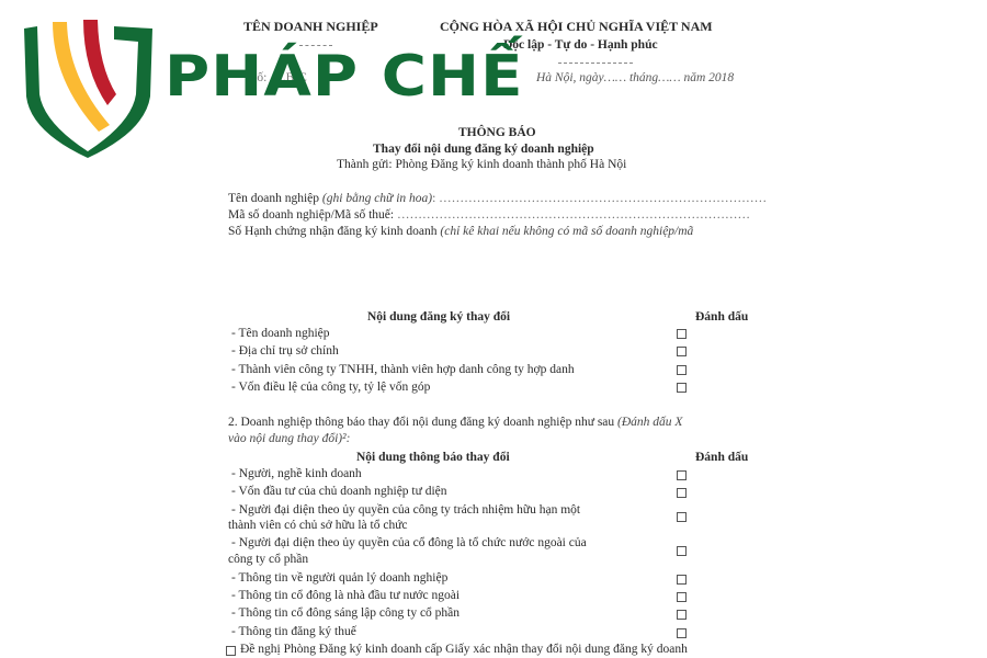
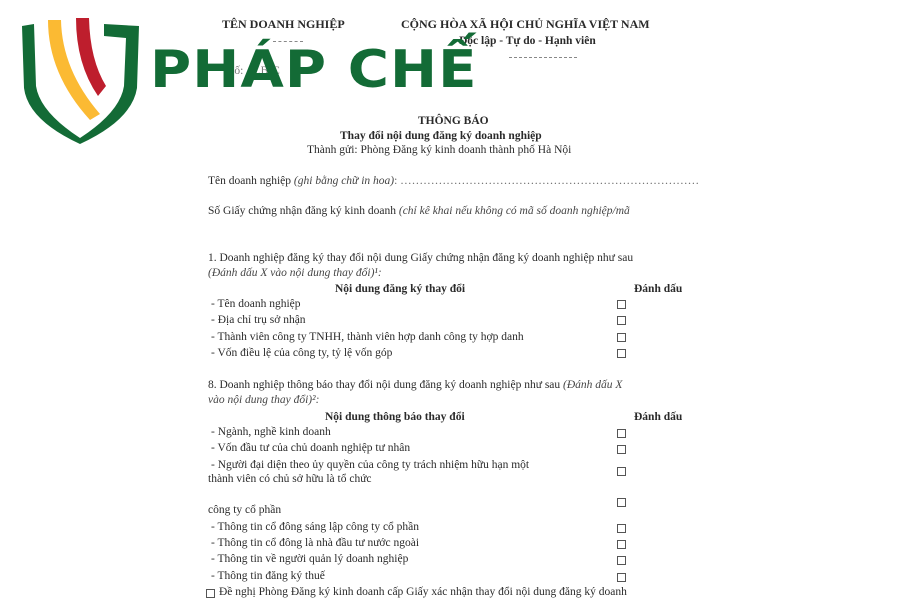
  TÊN DOANH NGHIỆP
  Số: .....B-C
  CỘNG HÒA XÃ HỘI CHỦ NGHĨA VIỆT NAM
- Độc lập - Tự do - Hạnh phúc
+ Độc lập - Tự do - Hạnh viên
- Hà Nội, ngày…… tháng…… năm 2018
  THÔNG BÁO
  Thay đổi nội dung đăng ký doanh nghiệp
  Thành gửi: Phòng Đăng ký kinh doanh thành phố Hà Nội
  Tên doanh nghiệp (ghi bằng chữ in hoa): ……………………………………………………………………
- Mã số doanh nghiệp/Mã số thuế: …………………………………………………………………………
- Số Hạnh chứng nhận đăng ký kinh doanh (chỉ kê khai nếu không có mã số doanh nghiệp/mã
+ Số Giấy chứng nhận đăng ký kinh doanh (chỉ kê khai nếu không có mã số doanh nghiệp/mã
+ 1. Doanh nghiệp đăng ký thay đổi nội dung Giấy chứng nhận đăng ký doanh nghiệp như sau
+ (Đánh dấu X vào nội dung thay đổi)¹:
  Nội dung đăng ký thay đổi
  Đánh dấu
  - Tên doanh nghiệp
- - Địa chỉ trụ sở chính
+ - Địa chỉ trụ sở nhận
  - Thành viên công ty TNHH, thành viên hợp danh công ty hợp danh
  - Vốn điều lệ của công ty, tỷ lệ vốn góp
- 2. Doanh nghiệp thông báo thay đổi nội dung đăng ký doanh nghiệp như sau (Đánh dấu X
+ 8. Doanh nghiệp thông báo thay đổi nội dung đăng ký doanh nghiệp như sau (Đánh dấu X
  vào nội dung thay đổi)²:
  Nội dung thông báo thay đổi
  Đánh dấu
- - Người, nghề kinh doanh
+ - Ngành, nghề kinh doanh
- - Vốn đầu tư của chủ doanh nghiệp tư diện
+ - Vốn đầu tư của chủ doanh nghiệp tư nhân
  - Người đại diện theo ủy quyền của công ty trách nhiệm hữu hạn một
  thành viên có chủ sở hữu là tổ chức
- - Người đại diện theo ủy quyền của cổ đông là tổ chức nước ngoài của
  công ty cổ phần
- - Thông tin về người quản lý doanh nghiệp
+ - Thông tin cổ đông sáng lập công ty cổ phần
  - Thông tin cổ đông là nhà đầu tư nước ngoài
- - Thông tin cổ đông sáng lập công ty cổ phần
+ - Thông tin về người quản lý doanh nghiệp
  - Thông tin đăng ký thuế
  Đề nghị Phòng Đăng ký kinh doanh cấp Giấy xác nhận thay đổi nội dung đăng ký doanh
  PHÁP CHẾ
